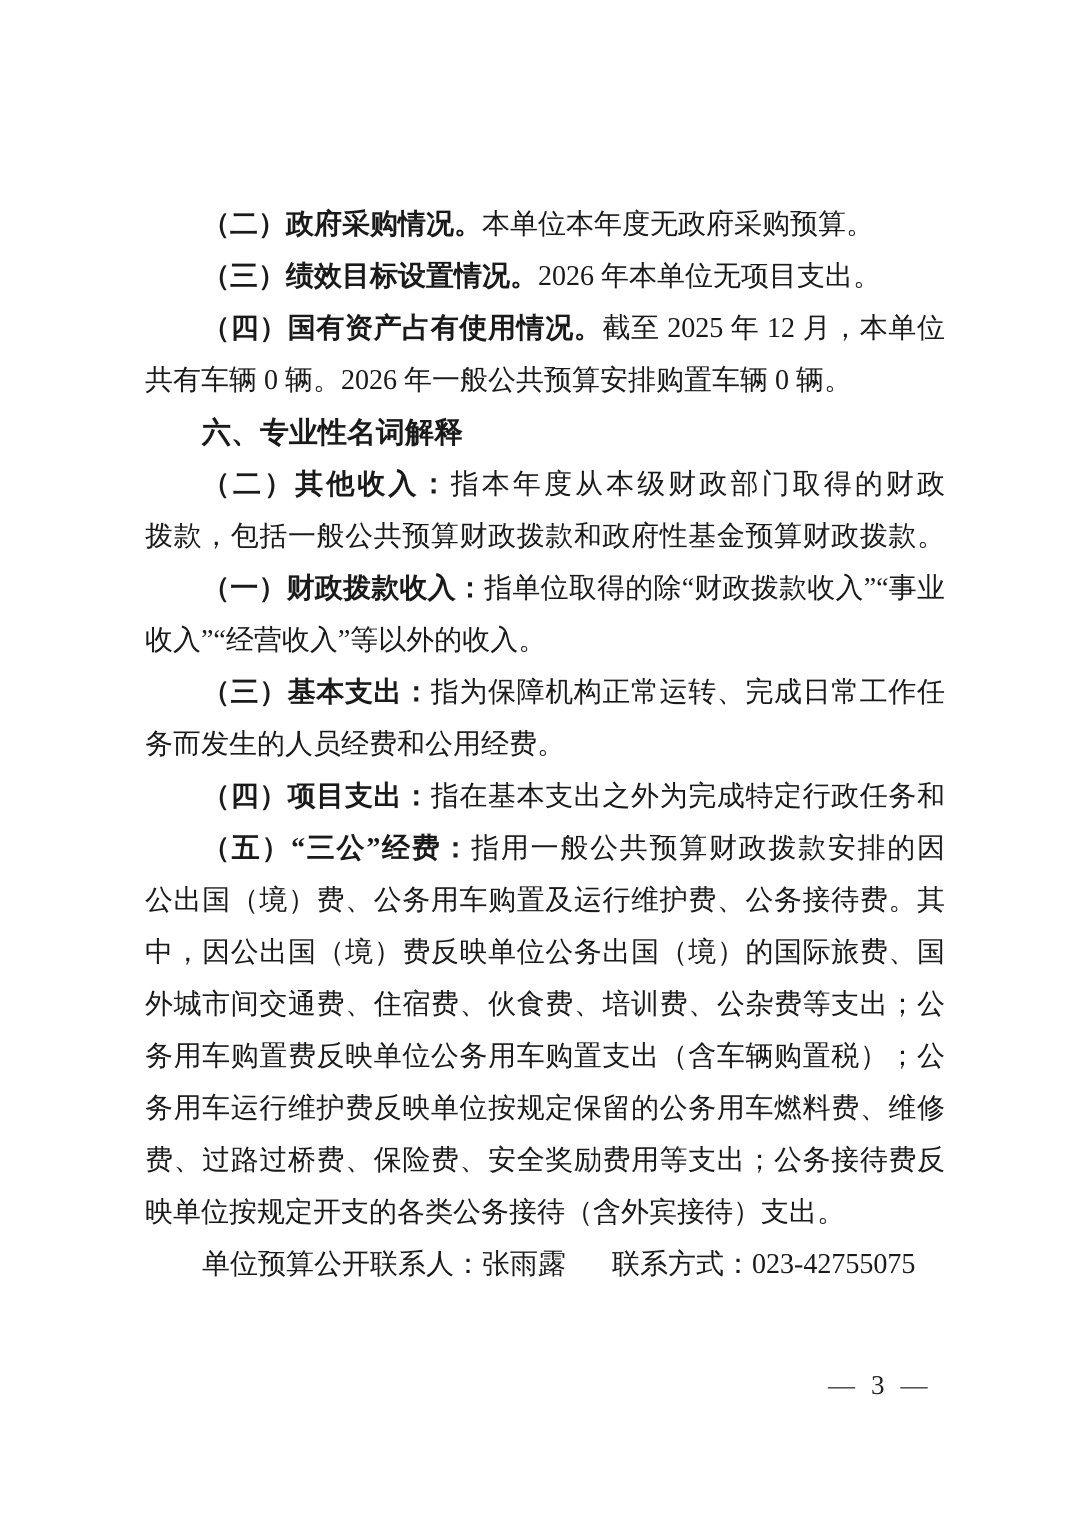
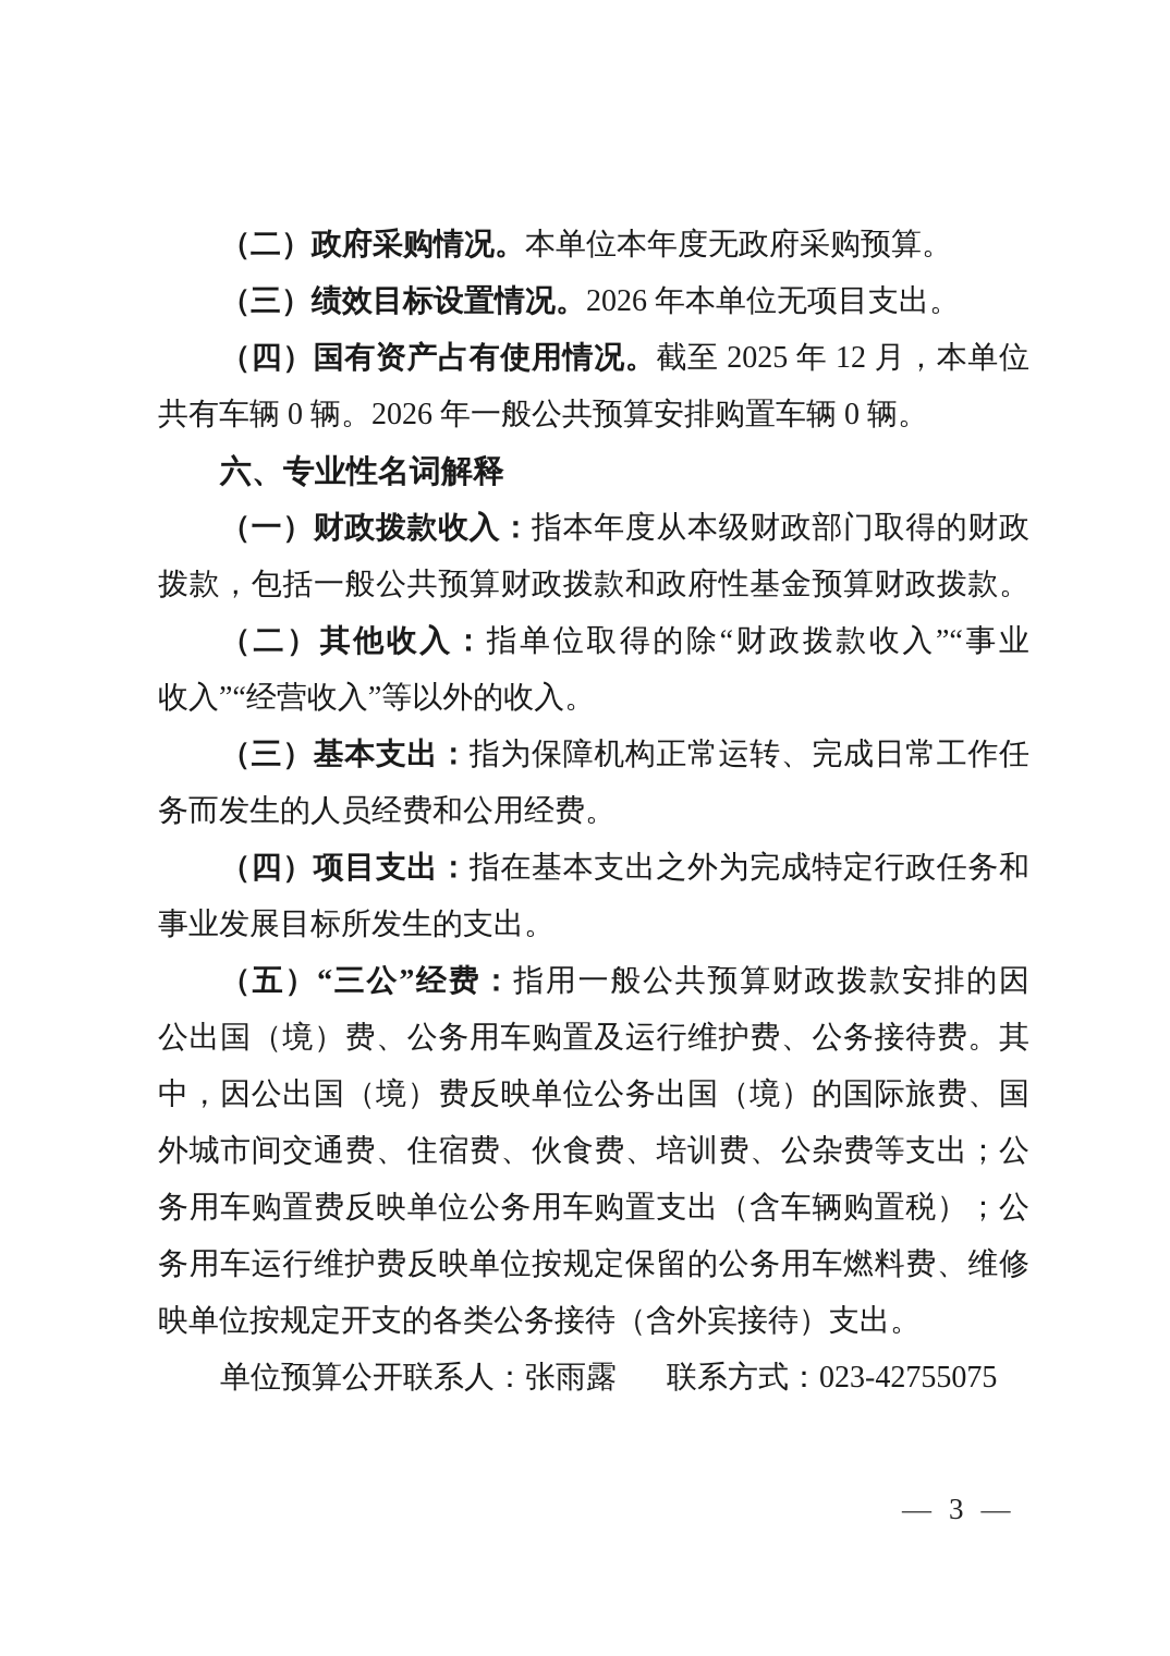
  （二）政府采购情况。本单位本年度无政府采购预算。
  （三）绩效目标设置情况。2026 年本单位无项目支出。
  （四）国有资产占有使用情况。截至 2025 年 12 月，本单位
  共有车辆 0 辆。2026 年一般公共预算安排购置车辆 0 辆。
  六、专业性名词解释
- （二）其他收入：指本年度从本级财政部门取得的财政
+ （一）财政拨款收入：指本年度从本级财政部门取得的财政
  拨款，包括一般公共预算财政拨款和政府性基金预算财政拨款。
- （一）财政拨款收入：指单位取得的除“财政拨款收入”“事业
+ （二）其他收入：指单位取得的除“财政拨款收入”“事业
  收入”“经营收入”等以外的收入。
  （三）基本支出：指为保障机构正常运转、完成日常工作任
  务而发生的人员经费和公用经费。
  （四）项目支出：指在基本支出之外为完成特定行政任务和
+ 事业发展目标所发生的支出。
  （五）“三公”经费：指用一般公共预算财政拨款安排的因
  公出国（境）费、公务用车购置及运行维护费、公务接待费。其
  中，因公出国（境）费反映单位公务出国（境）的国际旅费、国
  外城市间交通费、住宿费、伙食费、培训费、公杂费等支出；公
  务用车购置费反映单位公务用车购置支出（含车辆购置税）；公
  务用车运行维护费反映单位按规定保留的公务用车燃料费、维修
- 费、过路过桥费、保险费、安全奖励费用等支出；公务接待费反
  映单位按规定开支的各类公务接待（含外宾接待）支出。
  单位预算公开联系人：张雨露 联系方式：023-42755075
  — 3 —
